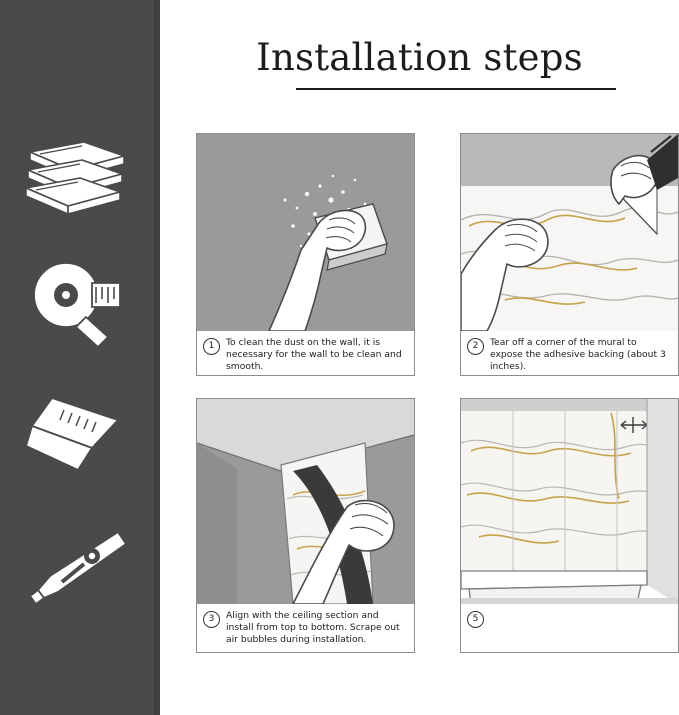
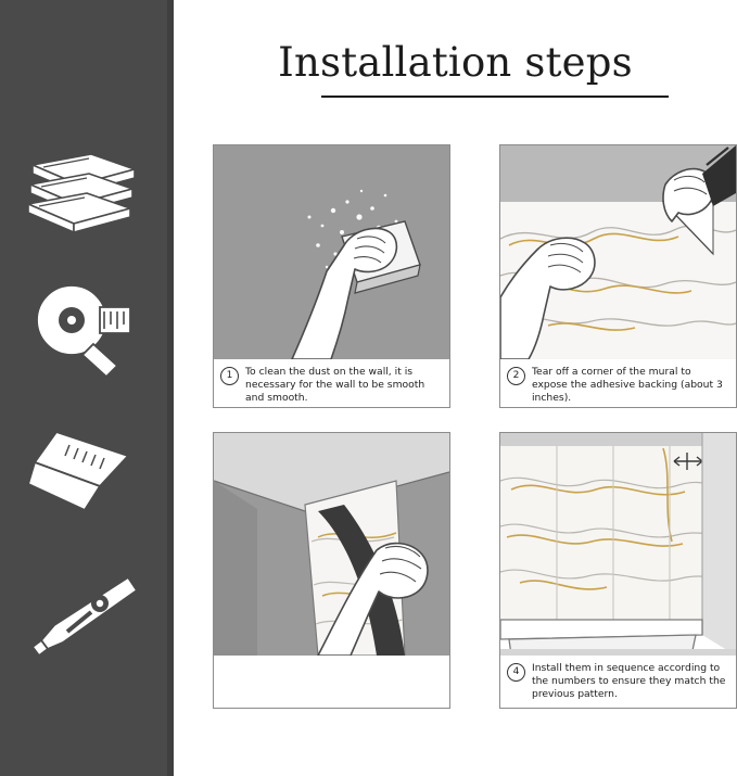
  Installation steps
  1
- To clean the dust on the wall, it is necessary for the wall to be clean and smooth.
+ To clean the dust on the wall, it is necessary for the wall to be smooth and smooth.
  2
  Tear off a corner of the mural to expose the adhesive backing (about 3 inches).
- 3
- Align with the ceiling section and install from top to bottom. Scrape out air bubbles during installation.
- 5
+ 4
+ Install them in sequence according to the numbers to ensure they match the previous pattern.
